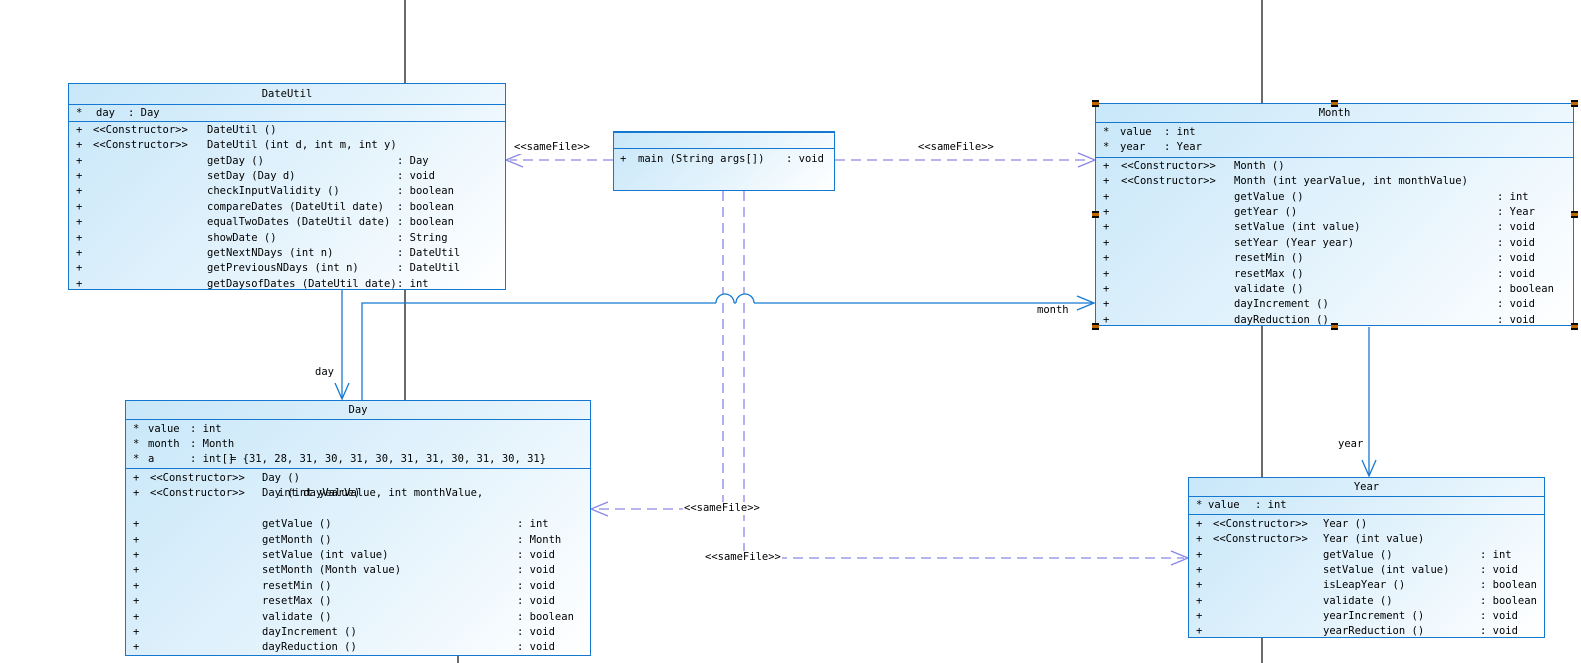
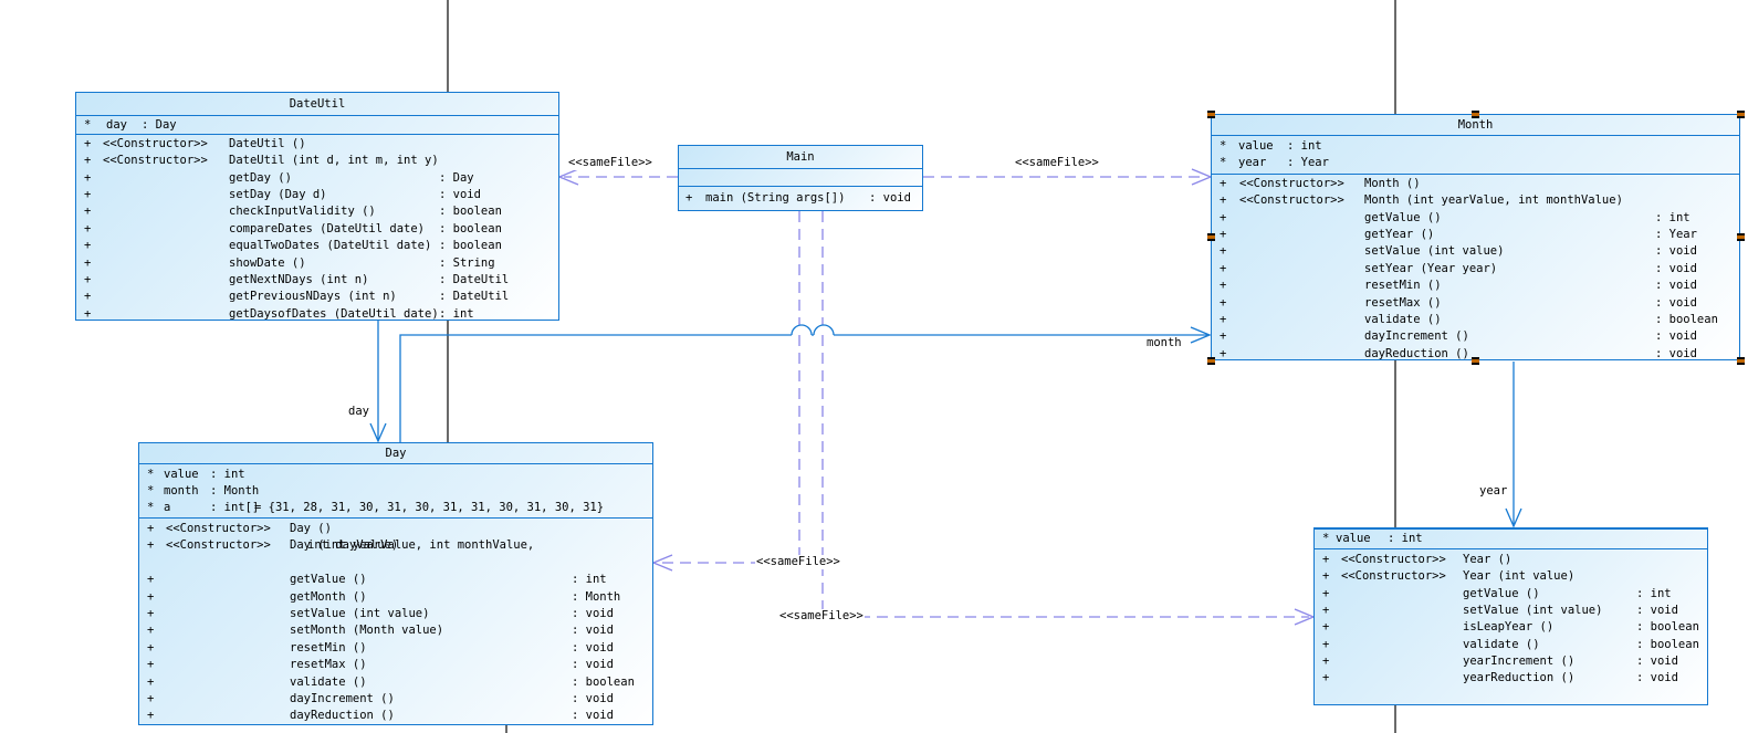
  <<sameFile>>
  <<sameFile>>
  <<sameFile>>
  <<sameFile>>
  day
  month
  year
  DateUtil
  *
  day
  : Day
  +
  <<Constructor>>
  DateUtil ()
  +
  <<Constructor>>
  DateUtil (int d, int m, int y)
  +
  getDay ()
  : Day
  +
  setDay (Day d)
  : void
  +
  checkInputValidity ()
  : boolean
  +
  compareDates (DateUtil date)
  : boolean
  +
  equalTwoDates (DateUtil date)
  : boolean
  +
  showDate ()
  : String
  +
  getNextNDays (int n)
  : DateUtil
  +
  getPreviousNDays (int n)
  : DateUtil
  +
  getDaysofDates (DateUtil date)
  : int
+ Main
  +
  main (String args[])
  : void
  Month
  *
  value
  : int
  *
  year
  : Year
  +
  <<Constructor>>
  Month ()
  +
  <<Constructor>>
  Month (int yearValue, int monthValue)
  +
  getValue ()
  : int
  +
  getYear ()
  : Year
  +
  setValue (int value)
  : void
  +
  setYear (Year year)
  : void
  +
  resetMin ()
  : void
  +
  resetMax ()
  : void
  +
  validate ()
  : boolean
  +
  dayIncrement ()
  : void
  +
  dayReduction ()
  : void
  Day
  *
  value
  : int
  *
  month
  : Month
  *
  a
  : int[]
  = {31, 28, 31, 30, 31, 30, 31, 31, 30, 31, 30, 31}
  +
  <<Constructor>>
  Day ()
  +
  <<Constructor>>
  Day (int yearValue, int monthValue,
  int dayValue)
  +
  getValue ()
  : int
  +
  getMonth ()
  : Month
  +
  setValue (int value)
  : void
  +
  setMonth (Month value)
  : void
  +
  resetMin ()
  : void
  +
  resetMax ()
  : void
  +
  validate ()
  : boolean
  +
  dayIncrement ()
  : void
  +
  dayReduction ()
  : void
- Year
  *
  value
  : int
  +
  <<Constructor>>
  Year ()
  +
  <<Constructor>>
  Year (int value)
  +
  getValue ()
  : int
  +
  setValue (int value)
  : void
  +
  isLeapYear ()
  : boolean
  +
  validate ()
  : boolean
  +
  yearIncrement ()
  : void
  +
  yearReduction ()
  : void
